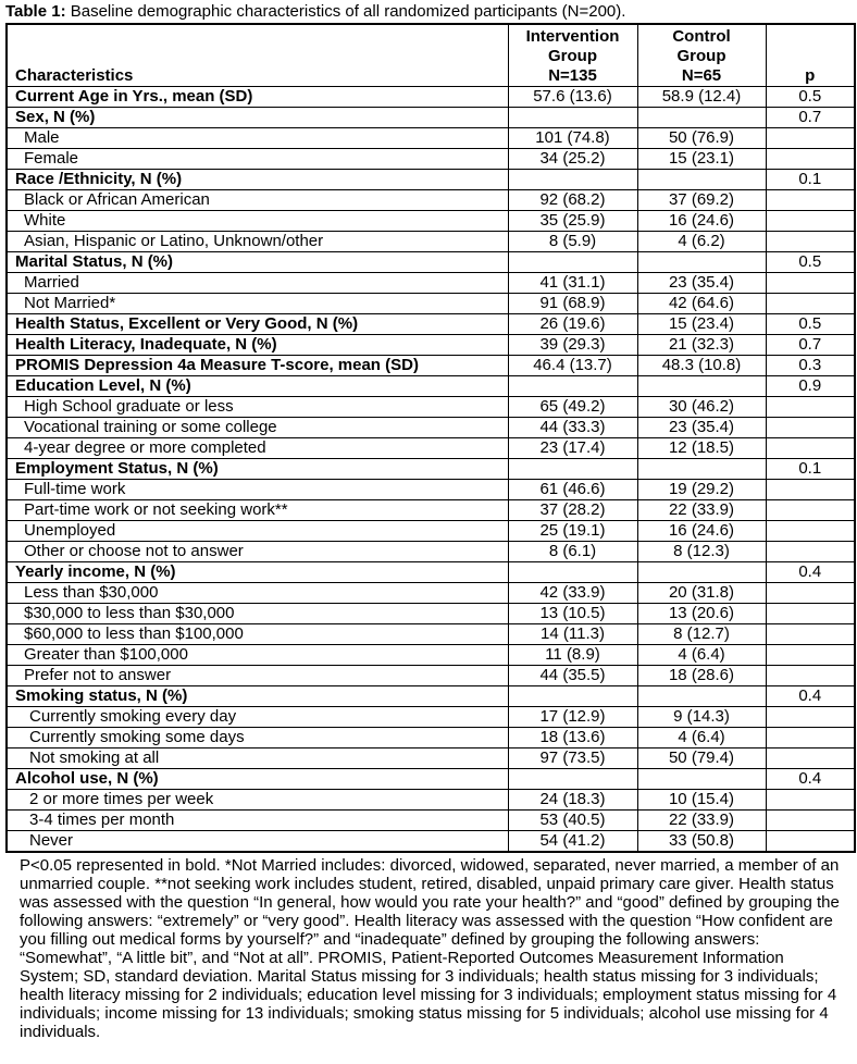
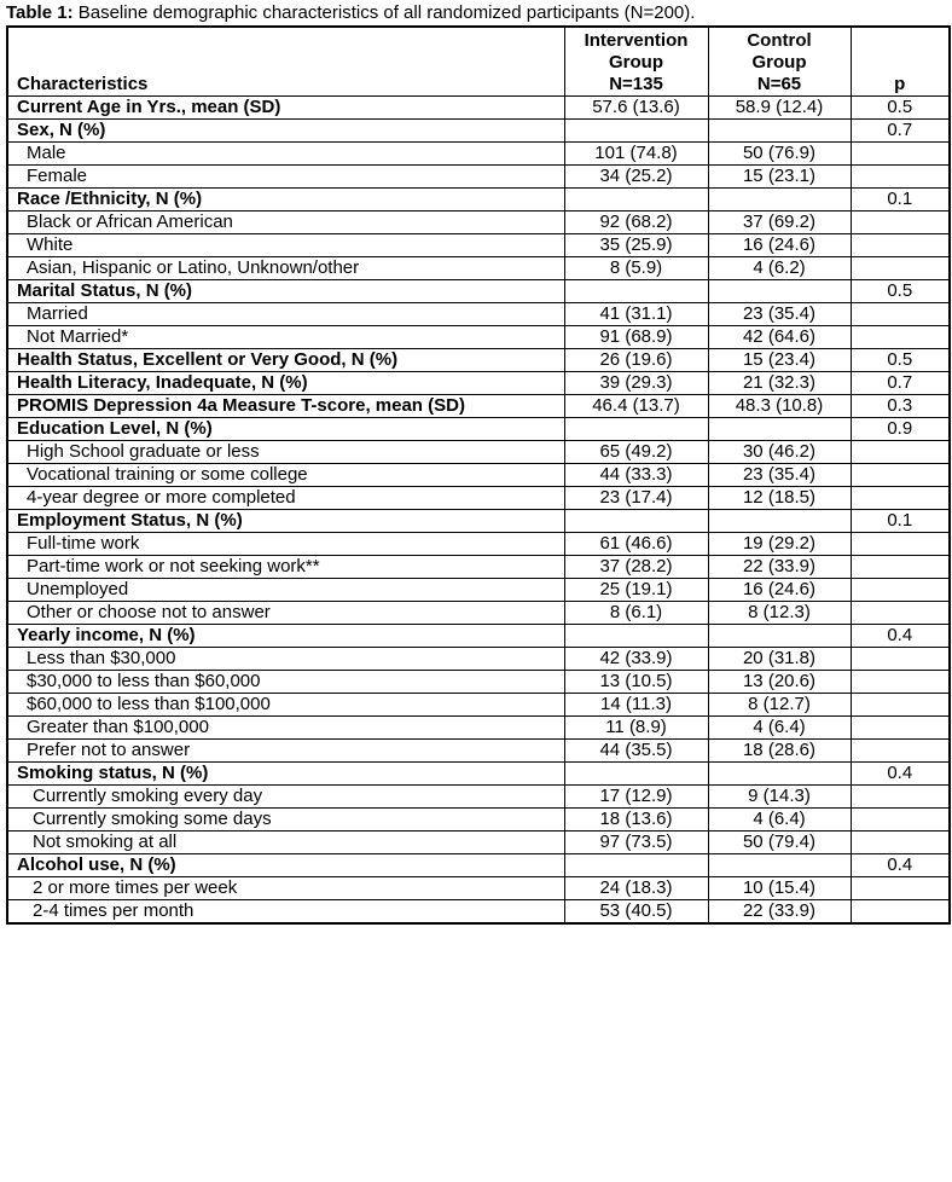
  Table 1: Baseline demographic characteristics of all randomized participants (N=200).
  Characteristics	Intervention Group N=135	Control Group N=65	p
  Current Age in Yrs., mean (SD)	57.6 (13.6)	58.9 (12.4)	0.5
  Sex, N (%)			0.7
  Male	101 (74.8)	50 (76.9)
  Female	34 (25.2)	15 (23.1)
  Race /Ethnicity, N (%)			0.1
  Black or African American	92 (68.2)	37 (69.2)
  White	35 (25.9)	16 (24.6)
  Asian, Hispanic or Latino, Unknown/other	8 (5.9)	4 (6.2)
  Marital Status, N (%)			0.5
  Married	41 (31.1)	23 (35.4)
  Not Married*	91 (68.9)	42 (64.6)
  Health Status, Excellent or Very Good, N (%)	26 (19.6)	15 (23.4)	0.5
  Health Literacy, Inadequate, N (%)	39 (29.3)	21 (32.3)	0.7
  PROMIS Depression 4a Measure T-score, mean (SD)	46.4 (13.7)	48.3 (10.8)	0.3
  Education Level, N (%)			0.9
  High School graduate or less	65 (49.2)	30 (46.2)
  Vocational training or some college	44 (33.3)	23 (35.4)
  4-year degree or more completed	23 (17.4)	12 (18.5)
  Employment Status, N (%)			0.1
  Full-time work	61 (46.6)	19 (29.2)
  Part-time work or not seeking work**	37 (28.2)	22 (33.9)
  Unemployed	25 (19.1)	16 (24.6)
  Other or choose not to answer	8 (6.1)	8 (12.3)
  Yearly income, N (%)			0.4
  Less than $30,000	42 (33.9)	20 (31.8)
- $30,000 to less than $30,000	13 (10.5)	13 (20.6)
+ $30,000 to less than $60,000	13 (10.5)	13 (20.6)
  $60,000 to less than $100,000	14 (11.3)	8 (12.7)
  Greater than $100,000	11 (8.9)	4 (6.4)
  Prefer not to answer	44 (35.5)	18 (28.6)
  Smoking status, N (%)			0.4
  Currently smoking every day	17 (12.9)	9 (14.3)
  Currently smoking some days	18 (13.6)	4 (6.4)
  Not smoking at all	97 (73.5)	50 (79.4)
  Alcohol use, N (%)			0.4
  2 or more times per week	24 (18.3)	10 (15.4)
- 3-4 times per month	53 (40.5)	22 (33.9)
+ 2-4 times per month	53 (40.5)	22 (33.9)
- Never	54 (41.2)	33 (50.8)
- P<0.05 represented in bold. *Not Married includes: divorced, widowed, separated, never married, a member of an unmarried couple. **not seeking work includes student, retired, disabled, unpaid primary care giver. Health status was assessed with the question “In general, how would you rate your health?” and “good” defined by grouping the following answers: “extremely” or “very good”. Health literacy was assessed with the question “How confident are you filling out medical forms by yourself?” and “inadequate” defined by grouping the following answers: “Somewhat”, “A little bit”, and “Not at all”. PROMIS, Patient-Reported Outcomes Measurement Information System; SD, standard deviation. Marital Status missing for 3 individuals; health status missing for 3 individuals; health literacy missing for 2 individuals; education level missing for 3 individuals; employment status missing for 4 individuals; income missing for 13 individuals; smoking status missing for 5 individuals; alcohol use missing for 4 individuals.
